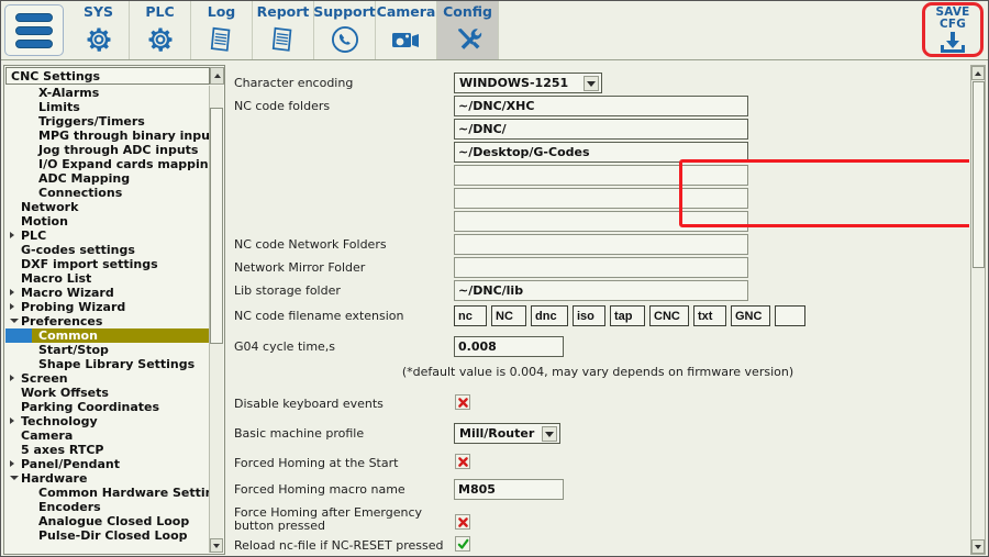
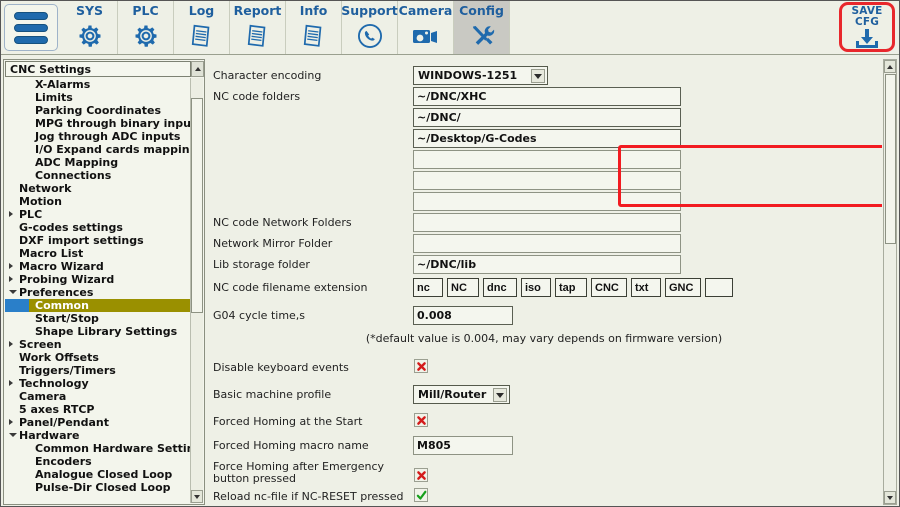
  SYS
  PLC
  Log
  Report
+ Info
  Support
  Camera
  Config
  SAVE
  CFG
  CNC Settings
  X-Alarms
  Limits
- Triggers/Timers
+ Parking Coordinates
  MPG through binary inpu
  Jog through ADC inputs
  I/O Expand cards mappin
  ADC Mapping
  Connections
  Network
  Motion
  PLC
  G-codes settings
  DXF import settings
  Macro List
  Macro Wizard
  Probing Wizard
  Preferences
  Common
  Start/Stop
  Shape Library Settings
  Screen
  Work Offsets
- Parking Coordinates
+ Triggers/Timers
  Technology
  Camera
  5 axes RTCP
  Panel/Pendant
  Hardware
  Common Hardware Setti
  Encoders
  Analogue Closed Loop
  Pulse-Dir Closed Loop
  Character encoding
  WINDOWS-1251
  NC code folders
  ~/DNC/XHC
  ~/DNC/
  ~/Desktop/G-Codes
  NC code Network Folders
  Network Mirror Folder
  Lib storage folder
  ~/DNC/lib
  NC code filename extension
  nc
  NC
  dnc
  iso
  tap
  CNC
  txt
  GNC
  G04 cycle time,s
  0.008
  (*default value is 0.004, may vary depends on firmware version)
  Disable keyboard events
  Basic machine profile
  Mill/Router
  Forced Homing at the Start
  Forced Homing macro name
  M805
  Force Homing after Emergency button pressed
  Reload nc-file if NC-RESET pressed
